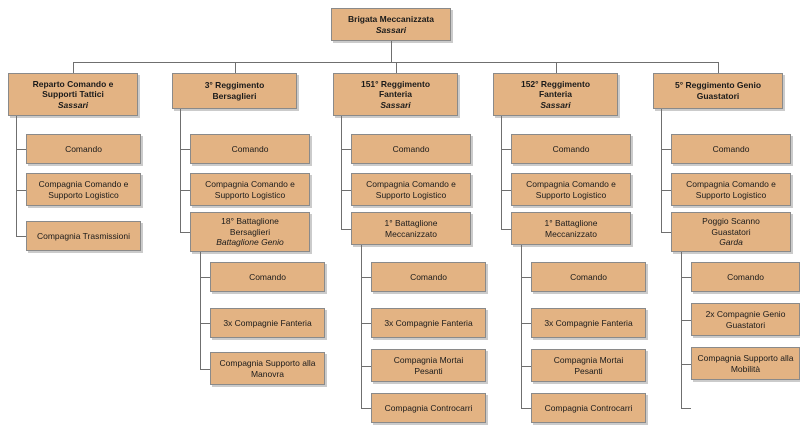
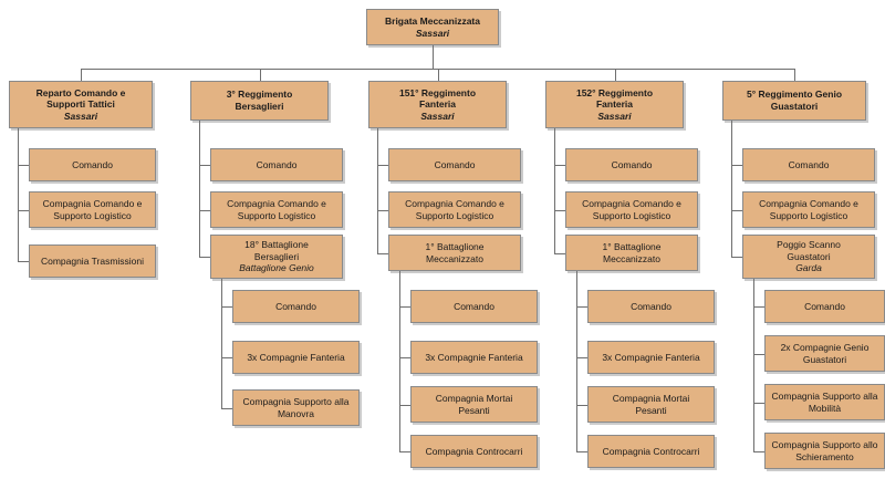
  Brigata Meccanizzata
  Sassari
  Reparto Comando e
  Supporti Tattici
  Sassari
  Comando
  Compagnia Comando e
  Supporto Logistico
  Compagnia Trasmissioni
  3° Reggimento
  Bersaglieri
  Comando
  Compagnia Comando e
  Supporto Logistico
  18° Battaglione
  Bersaglieri
  Battaglione Genio
  Comando
  3x Compagnie Fanteria
  Compagnia Supporto alla
  Manovra
  151° Reggimento
  Fanteria
  Sassari
  Comando
  Compagnia Comando e
  Supporto Logistico
  1° Battaglione
  Meccanizzato
  Comando
  3x Compagnie Fanteria
  Compagnia Mortai
  Pesanti
  Compagnia Controcarri
  152° Reggimento
  Fanteria
  Sassari
  Comando
  Compagnia Comando e
  Supporto Logistico
  1° Battaglione
  Meccanizzato
  Comando
  3x Compagnie Fanteria
  Compagnia Mortai
  Pesanti
  Compagnia Controcarri
  5° Reggimento Genio
  Guastatori
  Comando
  Compagnia Comando e
  Supporto Logistico
  Poggio Scanno
  Guastatori
  Garda
  Comando
  2x Compagnie Genio
  Guastatori
  Compagnia Supporto alla
  Mobilità
+ Compagnia Supporto allo
+ Schieramento
